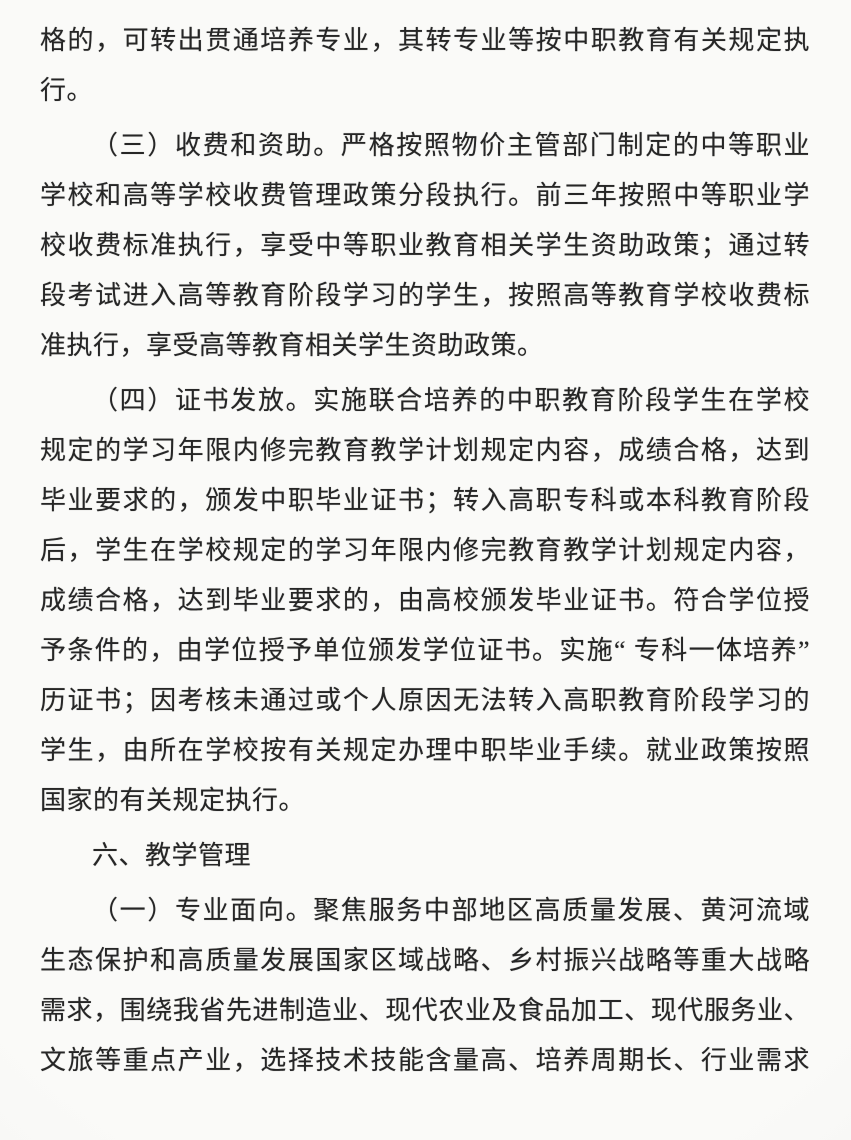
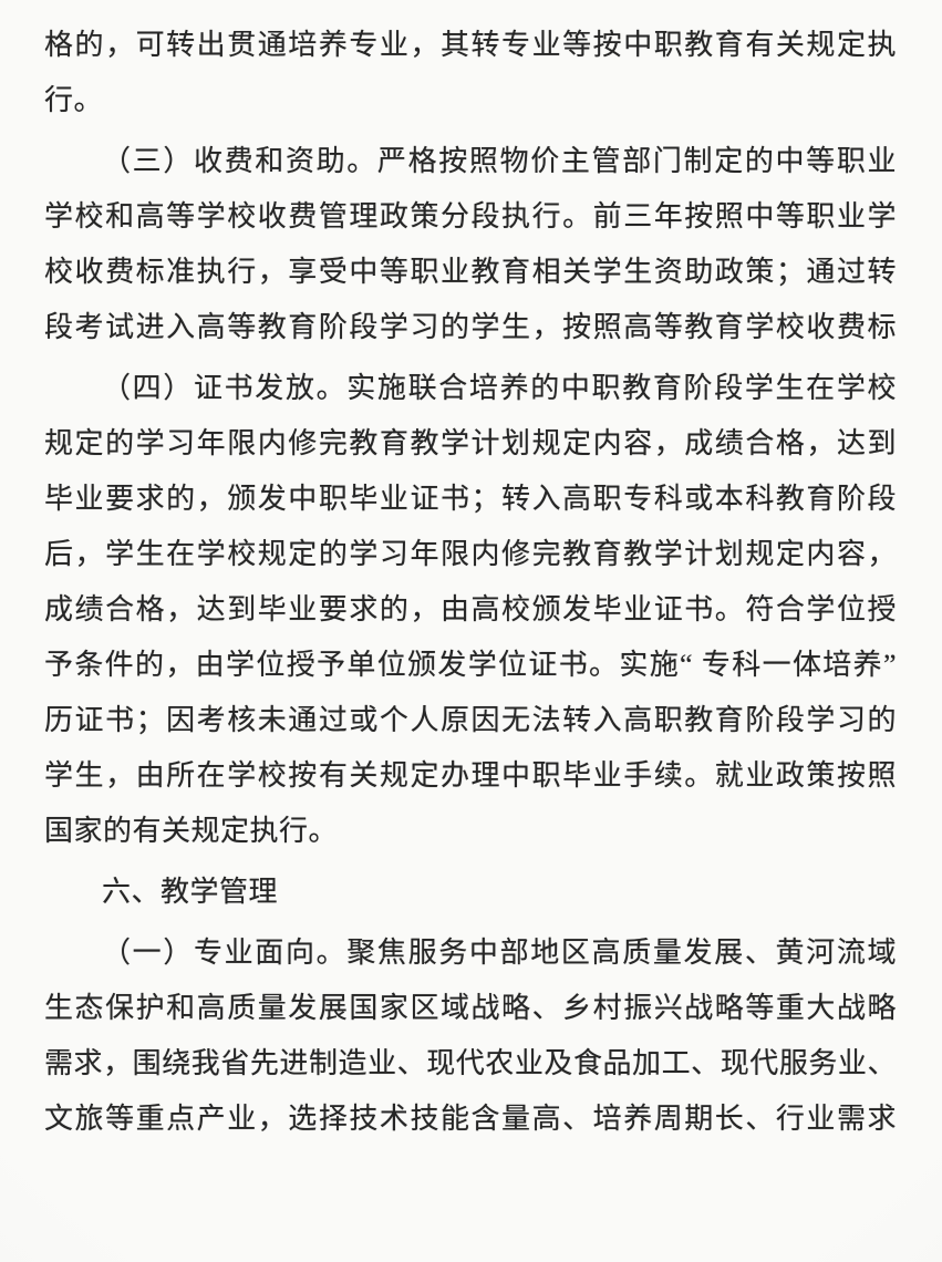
  格的，可转出贯通培养专业，其转专业等按中职教育有关规定执
  行。
  （三）收费和资助。严格按照物价主管部门制定的中等职业
  学校和高等学校收费管理政策分段执行。前三年按照中等职业学
  校收费标准执行，享受中等职业教育相关学生资助政策；通过转
  段考试进入高等教育阶段学习的学生，按照高等教育学校收费标
- 准执行，享受高等教育相关学生资助政策。
  （四）证书发放。实施联合培养的中职教育阶段学生在学校
  规定的学习年限内修完教育教学计划规定内容，成绩合格，达到
  毕业要求的，颁发中职毕业证书；转入高职专科或本科教育阶段
  后，学生在学校规定的学习年限内修完教育教学计划规定内容，
  成绩合格，达到毕业要求的，由高校颁发毕业证书。符合学位授
  予条件的，由学位授予单位颁发学位证书。实施“ 专科一体培养”
  历证书；因考核未通过或个人原因无法转入高职教育阶段学习的
  学生，由所在学校按有关规定办理中职毕业手续。就业政策按照
  国家的有关规定执行。
  六、教学管理
  （一）专业面向。聚焦服务中部地区高质量发展、黄河流域
  生态保护和高质量发展国家区域战略、乡村振兴战略等重大战略
  需求，围绕我省先进制造业、现代农业及食品加工、现代服务业、
  文旅等重点产业，选择技术技能含量高、培养周期长、行业需求
